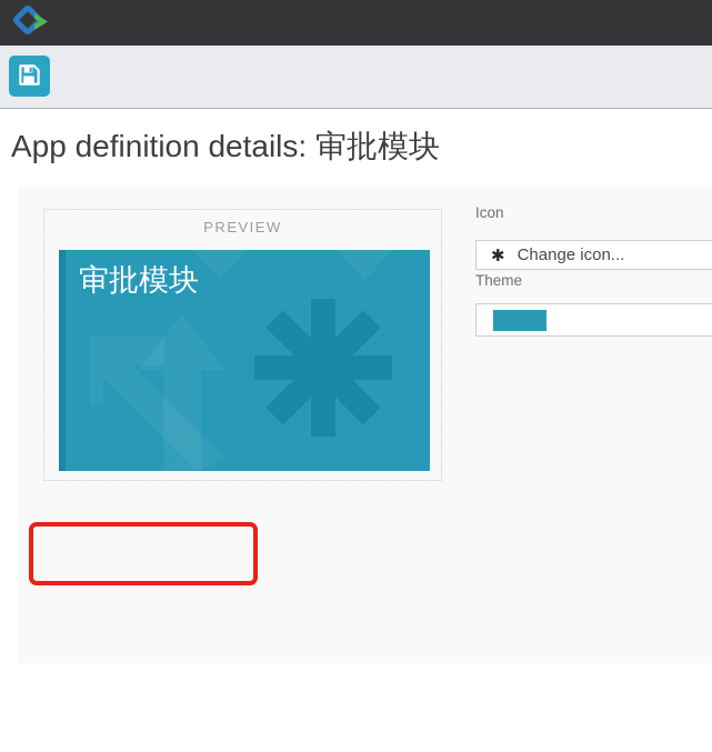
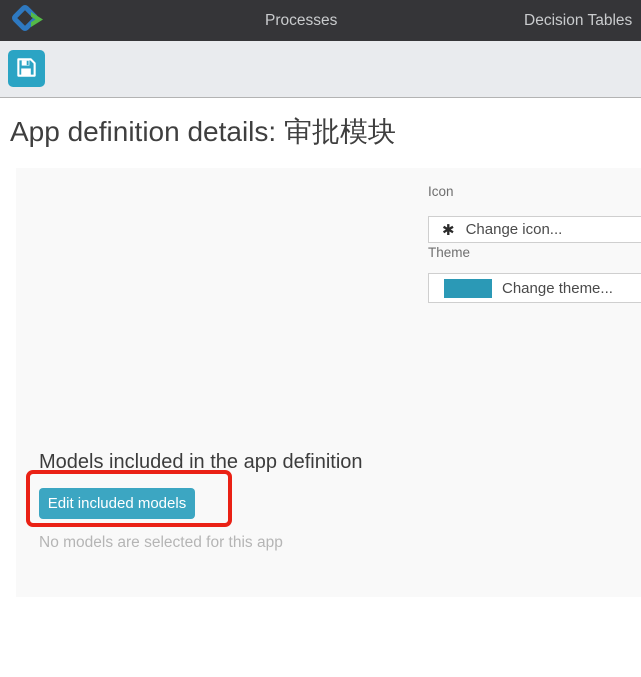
+ Processes
+ Decision Tables
  App definition details: 审批模块
- PREVIEW
- 审批模块
  Icon
  ✱
  Change icon...
  Theme
+ Change theme...
+ Models included in the app definition
+ Edit included models
+ No models are selected for this app
